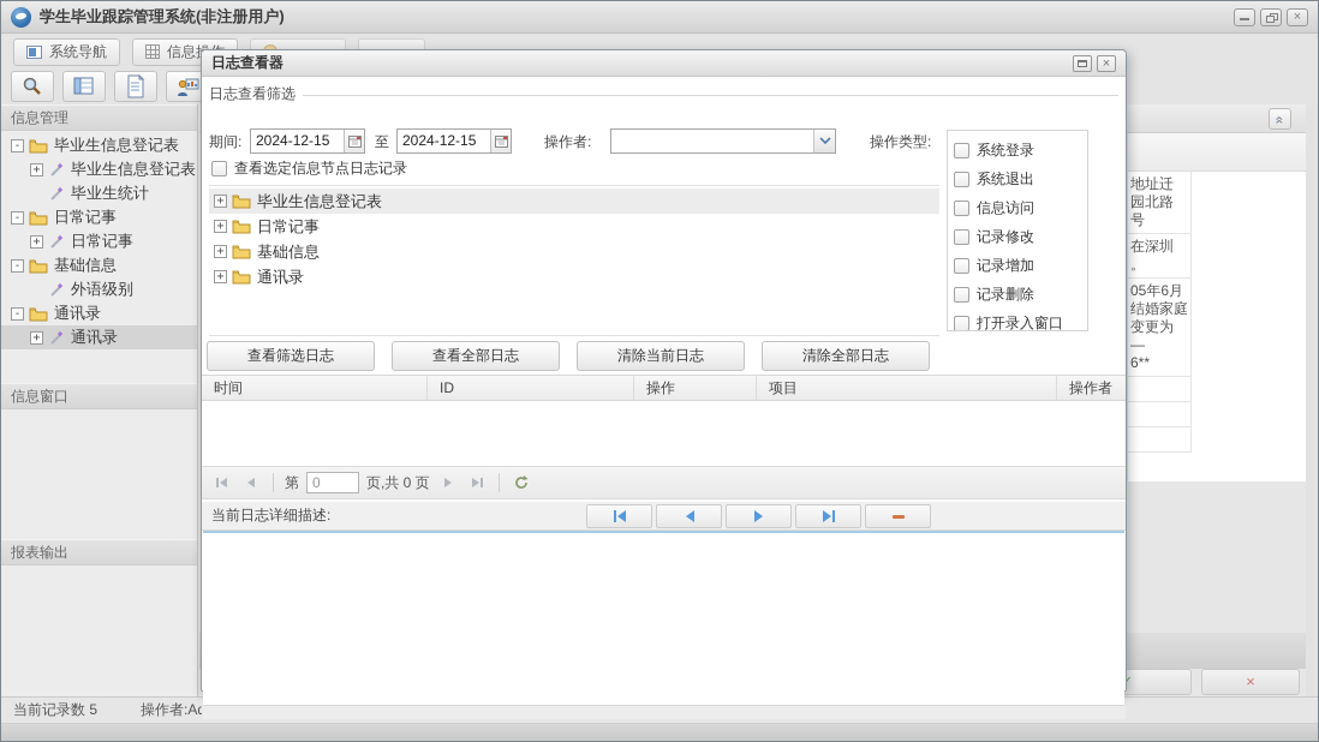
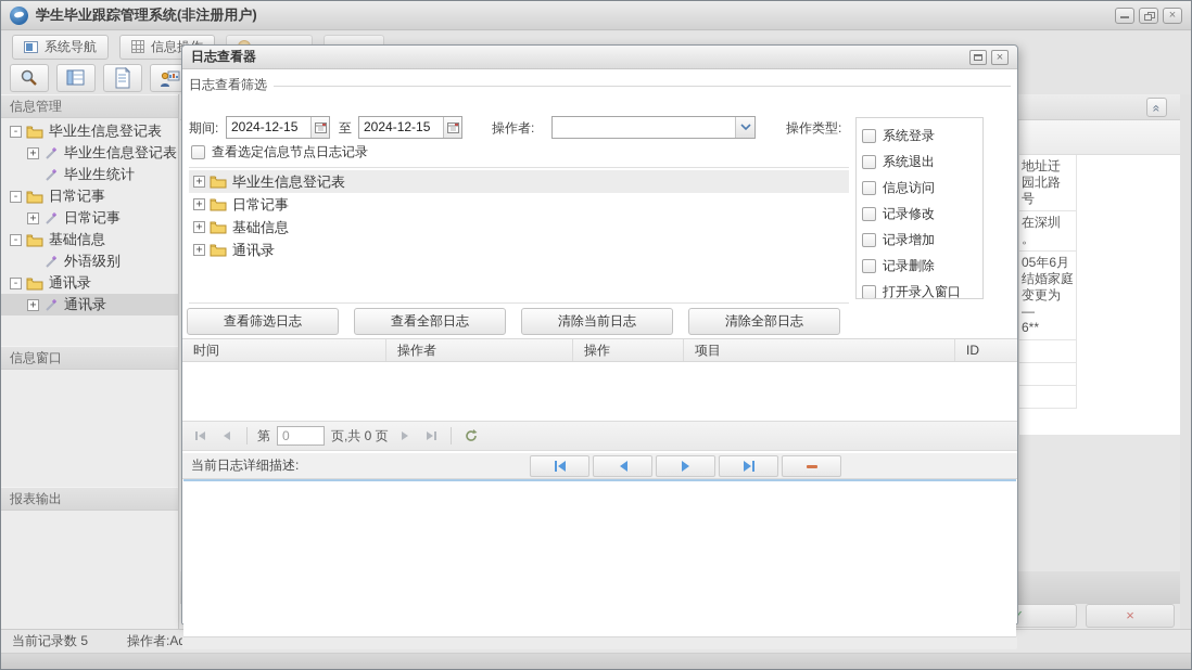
  学生毕业跟踪管理系统(非注册用户)
  ×
  系统导航
  信息管理
  -
  毕业生信息登记表
  +
  毕业生信息登记表
  毕业生统计
  -
  日常记事
  +
  日常记事
  -
  基础信息
  外语级别
  -
  通讯录
  +
  通讯录
  信息窗口
  报表输出
  地址迁
  园北路
  号
  在深圳
  。
  05年6月
  结婚家庭
  变更为
  —
  6**
  ✓
  ×
  日志查看器
  ×
  日志查看筛选
  期间:
  2024-12-15
  至
  2024-12-15
  操作者:
  操作类型:
  系统登录
  系统退出
  信息访问
  记录修改
  记录增加
  记录删除
  打开录入窗口
  查看选定信息节点日志记录
  +
  毕业生信息登记表
  +
  日常记事
  +
  基础信息
  +
  通讯录
  查看筛选日志
  查看全部日志
  清除当前日志
  清除全部日志
  时间
- ID
+ 操作者
  操作
  项目
- 操作者
+ ID
  第
  0
  页,共 0 页
  当前日志详细描述:
  当前记录数 5
